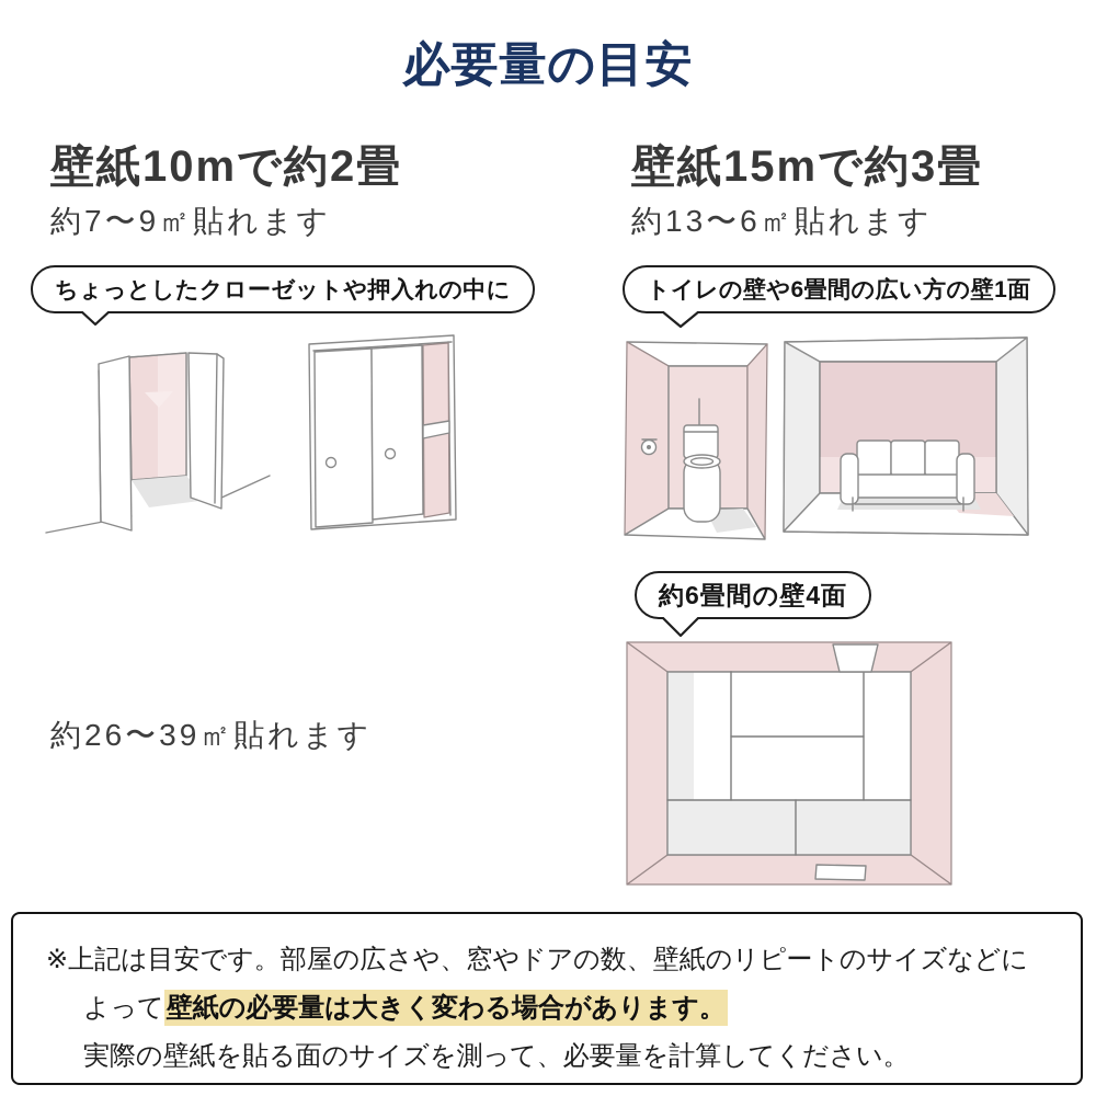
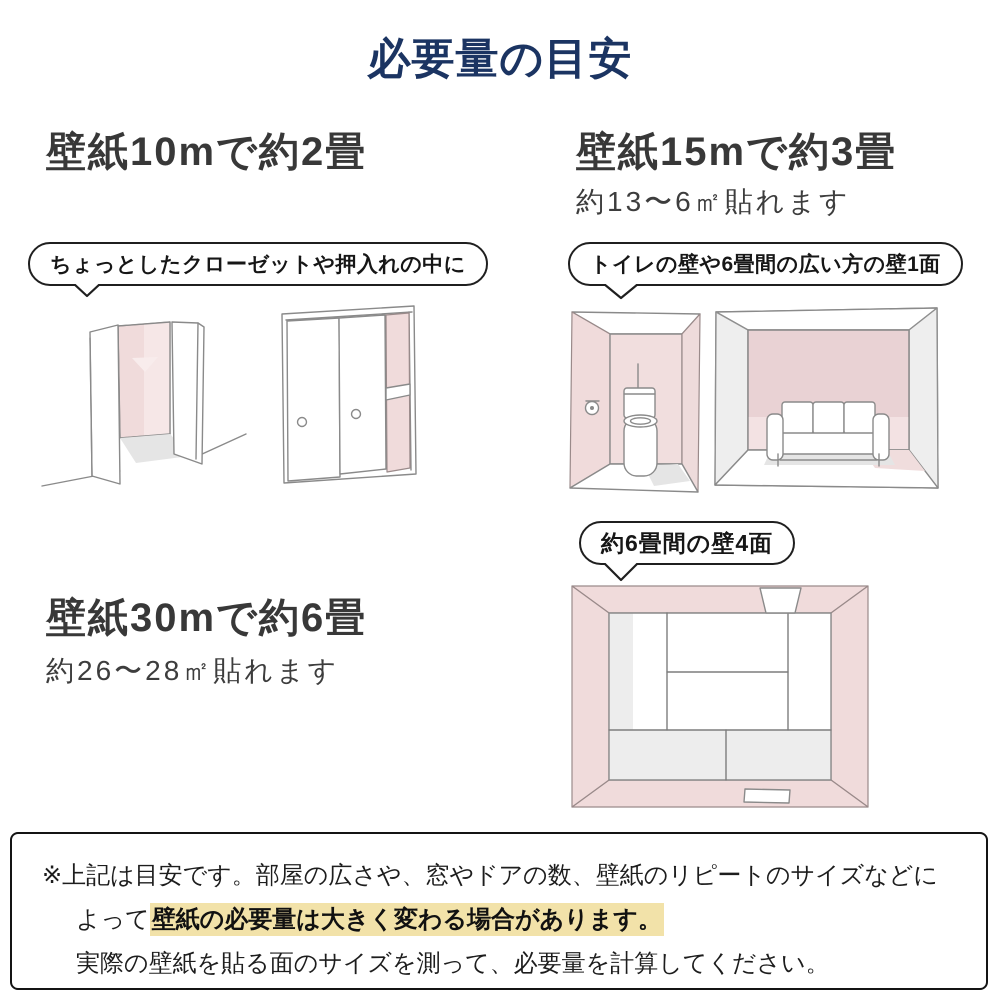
  必要量の目安
  壁紙10mで約2畳
- 約7〜9㎡貼れます
  ちょっとしたクローゼットや押入れの中に
  壁紙15mで約3畳
  約13〜6㎡貼れます
  トイレの壁や6畳間の広い方の壁1面
  約6畳間の壁4面
+ 壁紙30mで約6畳
- 約26〜39㎡貼れます
+ 約26〜28㎡貼れます
  ※上記は目安です。部屋の広さや、窓やドアの数、壁紙のリピートのサイズなどに
  よって壁紙の必要量は大きく変わる場合があります。
  実際の壁紙を貼る面のサイズを測って、必要量を計算してください。
